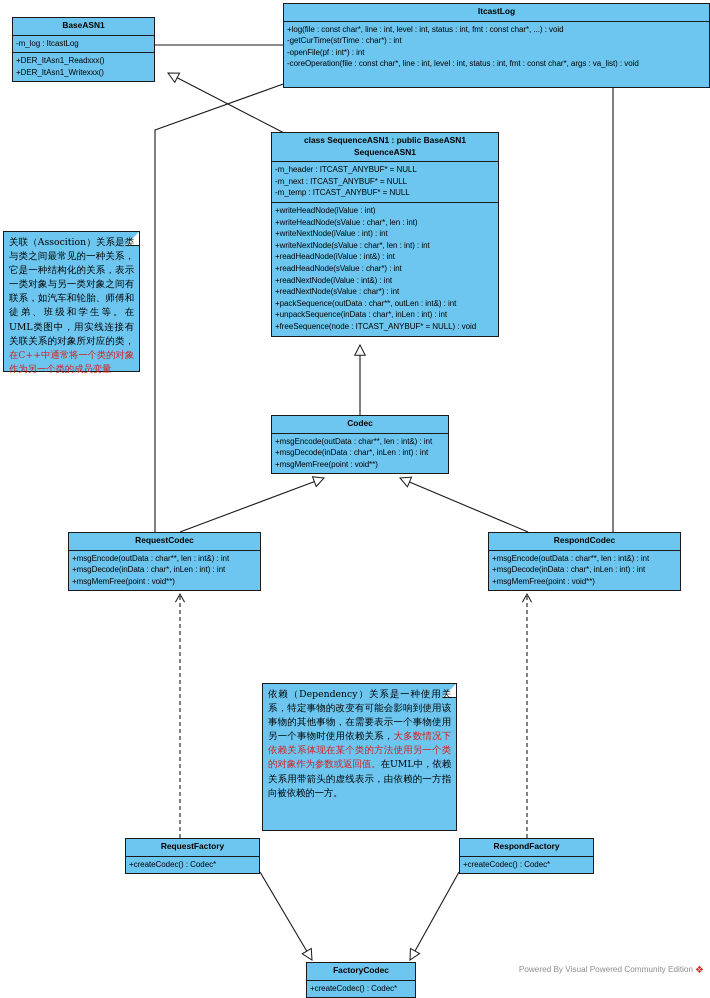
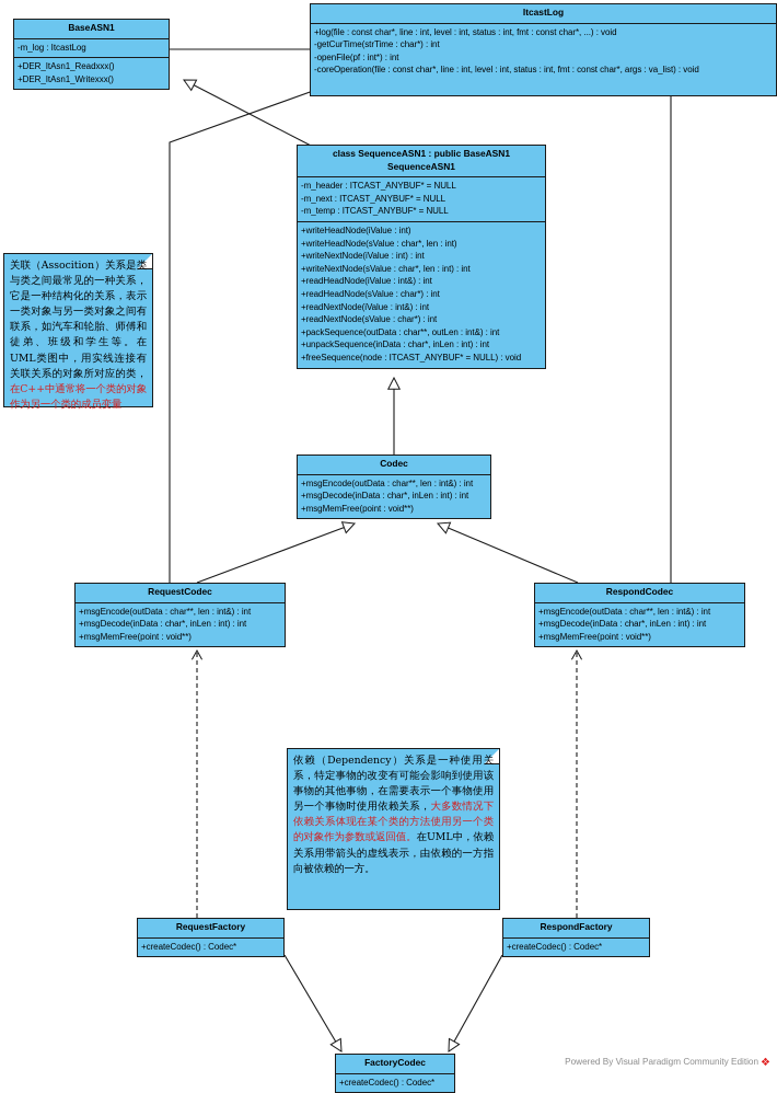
  BaseASN1
  -m_log : ItcastLog
  +DER_ItAsn1_Readxxx()
  +DER_ItAsn1_Writexxx()
  ItcastLog
  +log(file : const char*, line : int, level : int, status : int, fmt : const char*, ...) : void
  -getCurTime(strTime : char*) : int
  -openFile(pf : int*) : int
  -coreOperation(file : const char*, line : int, level : int, status : int, fmt : const char*, args : va_list) : void
  class SequenceASN1 : public BaseASN1
  SequenceASN1
  -m_header : ITCAST_ANYBUF* = NULL
  -m_next : ITCAST_ANYBUF* = NULL
  -m_temp : ITCAST_ANYBUF* = NULL
  +writeHeadNode(iValue : int)
  +writeHeadNode(sValue : char*, len : int)
  +writeNextNode(iValue : int) : int
  +writeNextNode(sValue : char*, len : int) : int
  +readHeadNode(iValue : int&) : int
  +readHeadNode(sValue : char*) : int
  +readNextNode(iValue : int&) : int
  +readNextNode(sValue : char*) : int
  +packSequence(outData : char**, outLen : int&) : int
  +unpackSequence(inData : char*, inLen : int) : int
  +freeSequence(node : ITCAST_ANYBUF* = NULL) : void
  Codec
  +msgEncode(outData : char**, len : int&) : int
  +msgDecode(inData : char*, inLen : int) : int
  +msgMemFree(point : void**)
  RequestCodec
  +msgEncode(outData : char**, len : int&) : int
  +msgDecode(inData : char*, inLen : int) : int
  +msgMemFree(point : void**)
  RespondCodec
  +msgEncode(outData : char**, len : int&) : int
  +msgDecode(inData : char*, inLen : int) : int
  +msgMemFree(point : void**)
  RequestFactory
  +createCodec() : Codec*
  RespondFactory
  +createCodec() : Codec*
  FactoryCodec
  +createCodec() : Codec*
  关联（Assocition）关系是类与类之间最常见的一种关系，它是一种结构化的关系，表示一类对象与另一类对象之间有联系，如汽车和轮胎、师傅和徒弟、班级和学生等。在UML类图中，用实线连接有关联关系的对象所对应的类，在C++中通常将一个类的对象作为另一个类的成员变量
  依赖（Dependency）关系是一种使用关系，特定事物的改变有可能会影响到使用该事物的其他事物，在需要表示一个事物使用另一个事物时使用依赖关系，大多数情况下依赖关系体现在某个类的方法使用另一个类的对象作为参数或返回值。在UML中，依赖关系用带箭头的虚线表示，由依赖的一方指向被依赖的一方。
- Powered By Visual Powered Community Edition ❖
+ Powered By Visual Paradigm Community Edition ❖
